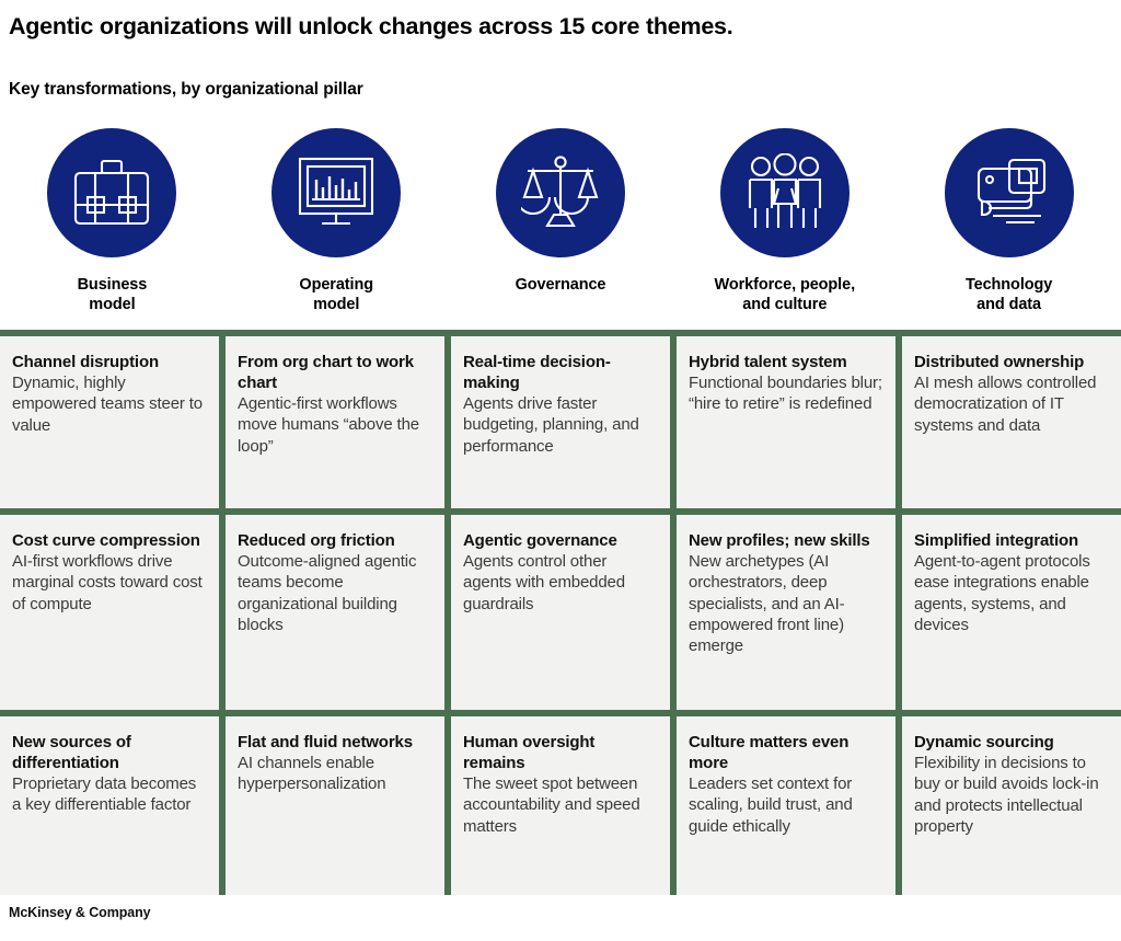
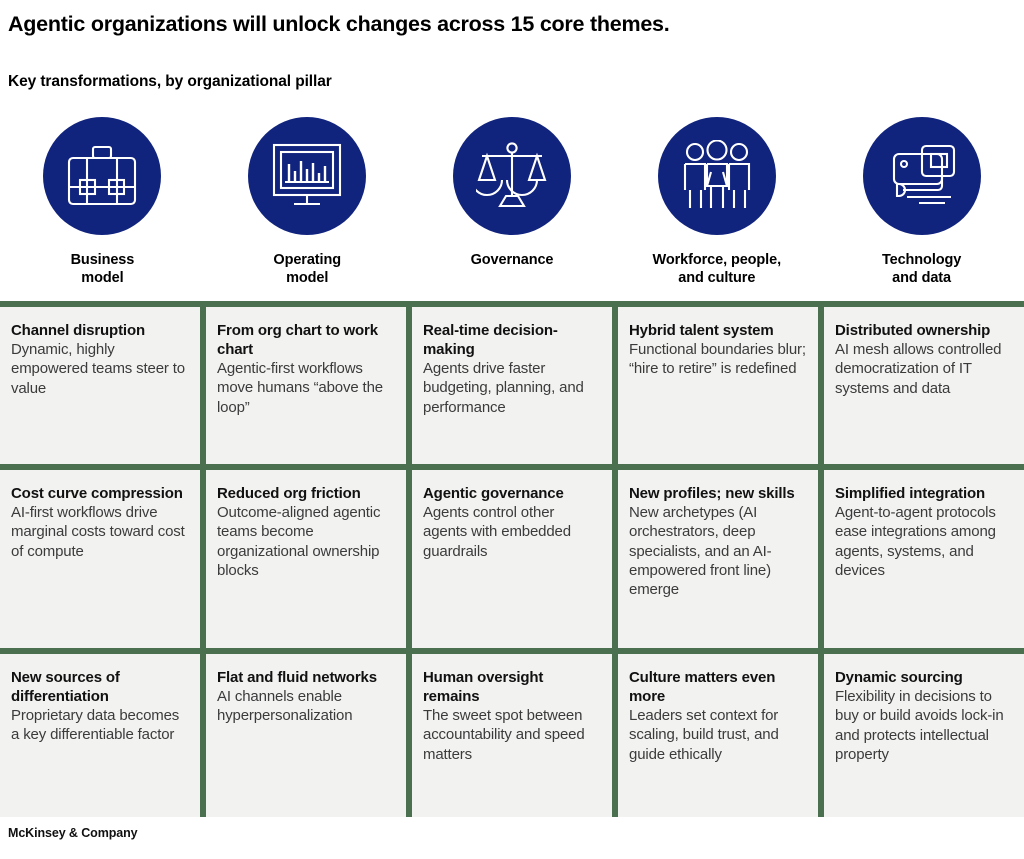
  Agentic organizations will unlock changes across 15 core themes.
  Key transformations, by organizational pillar
  Business
  model
  Operating
  model
  Governance
  Workforce, people,
  and culture
  Technology
  and data
  Channel disruption
  Dynamic, highly empowered teams steer to value
  From org chart to work chart
  Agentic-first workflows move humans “above the loop”
  Real-time decision-making
  Agents drive faster budgeting, planning, and performance
  Hybrid talent system
  Functional boundaries blur; “hire to retire” is redefined
  Distributed ownership
  AI mesh allows controlled democratization of IT systems and data
  Cost curve compression
  AI-first workflows drive marginal costs toward cost of compute
  Reduced org friction
- Outcome-aligned agentic teams become organizational building blocks
+ Outcome-aligned agentic teams become organizational ownership blocks
  Agentic governance
  Agents control other agents with embedded guardrails
  New profiles; new skills
  New archetypes (AI orchestrators, deep specialists, and an AI-empowered front line) emerge
  Simplified integration
- Agent-to-agent protocols ease integrations enable agents, systems, and devices
+ Agent-to-agent protocols ease integrations among agents, systems, and devices
  New sources of differentiation
  Proprietary data becomes a key differentiable factor
  Flat and fluid networks
  AI channels enable hyperpersonalization
  Human oversight remains
  The sweet spot between accountability and speed matters
  Culture matters even more
  Leaders set context for scaling, build trust, and guide ethically
  Dynamic sourcing
  Flexibility in decisions to buy or build avoids lock-in and protects intellectual property
  McKinsey & Company
